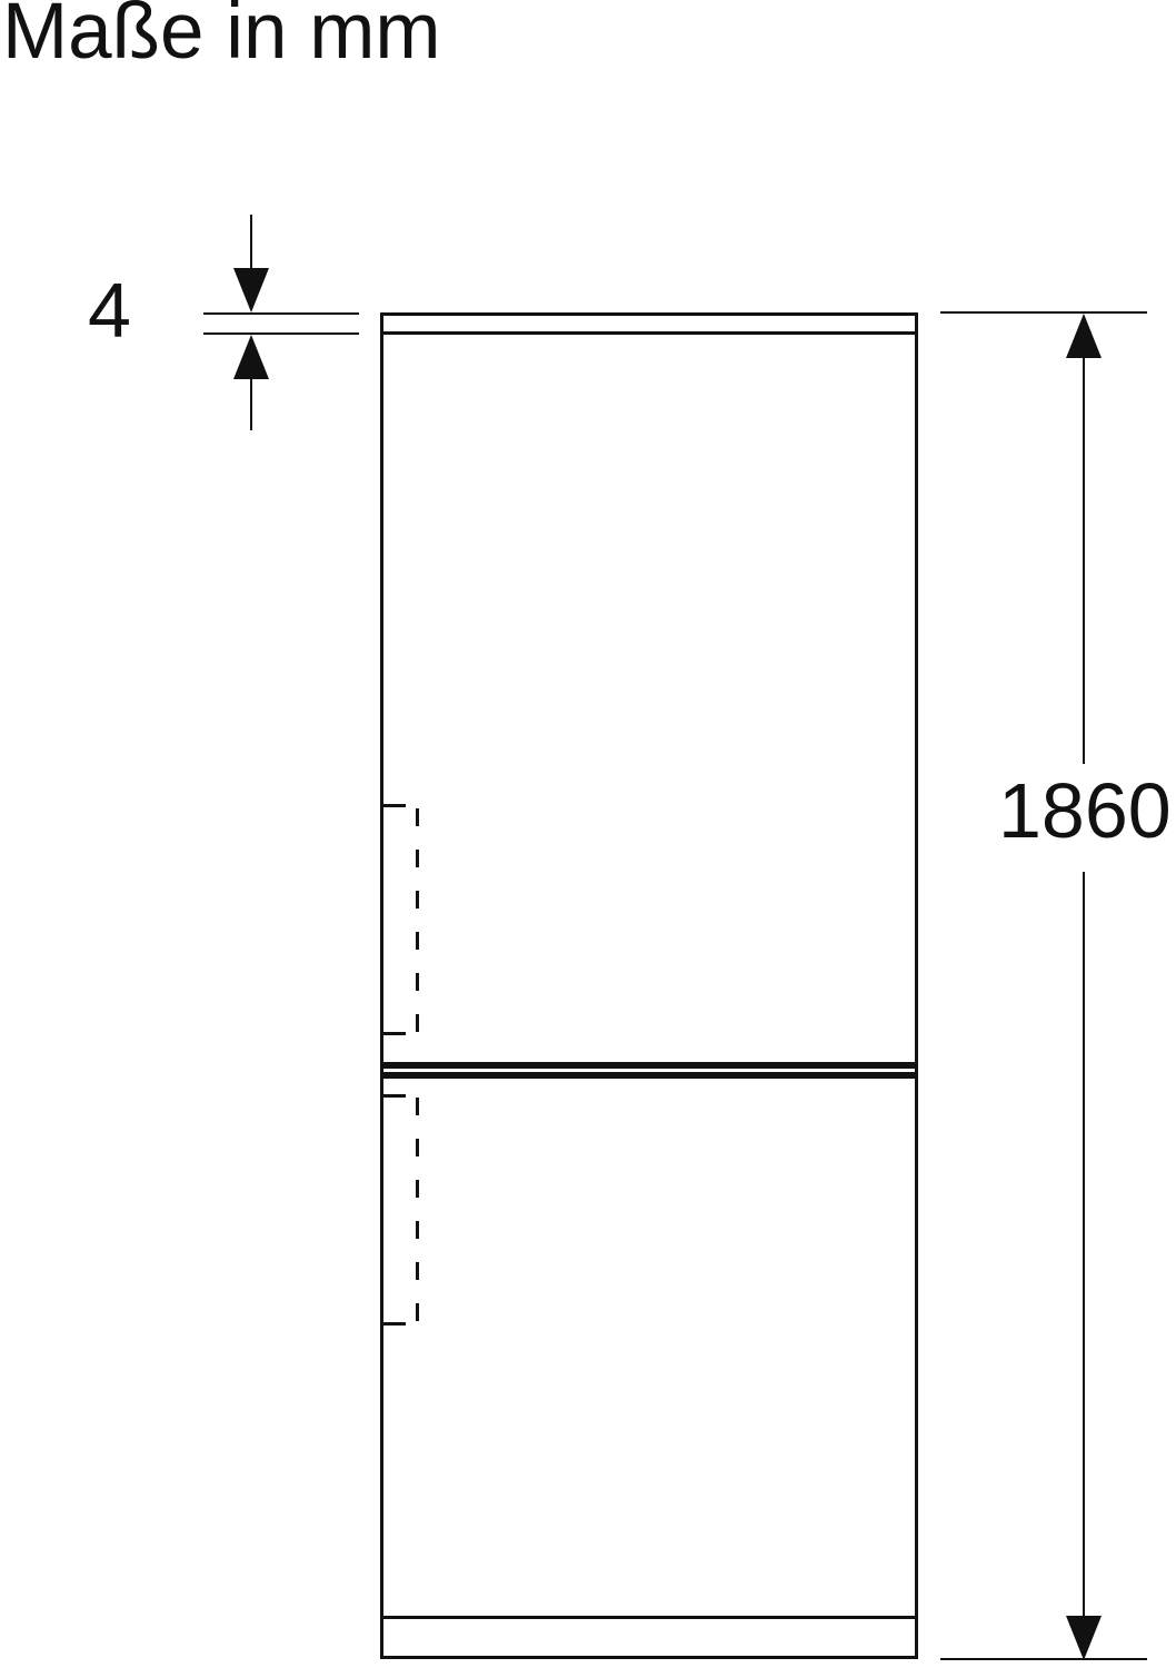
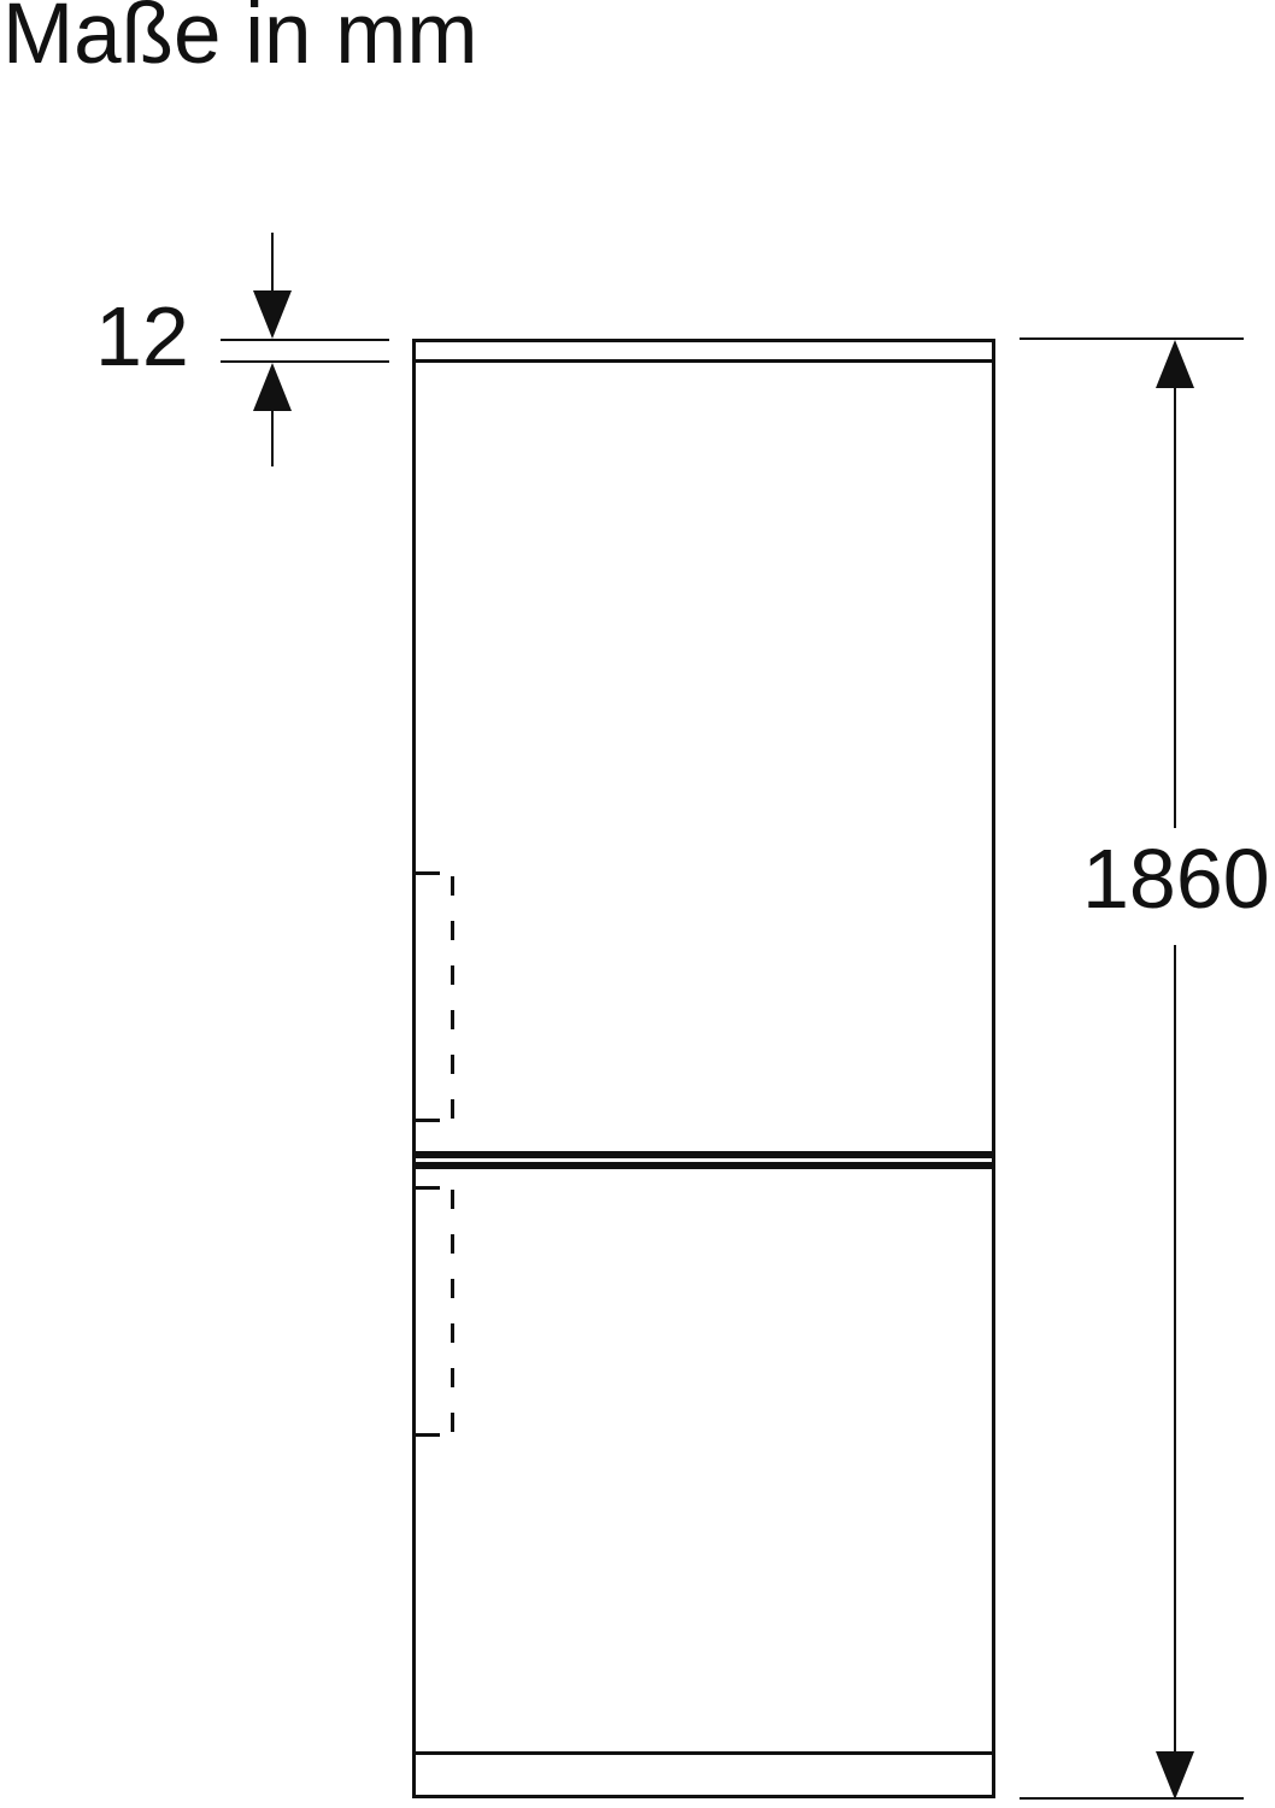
  Maße in mm
- 4
+ 12
  1860
